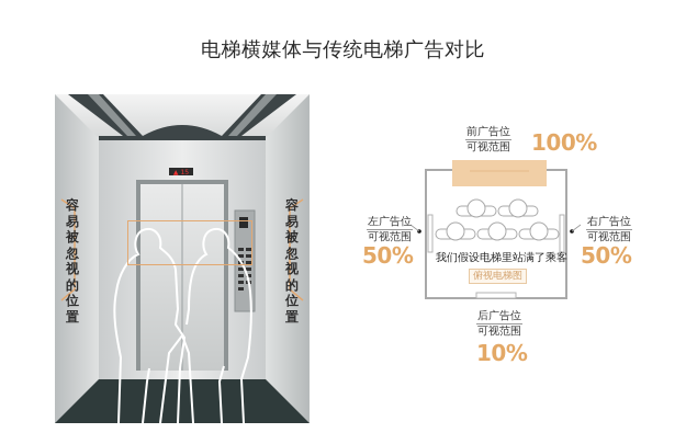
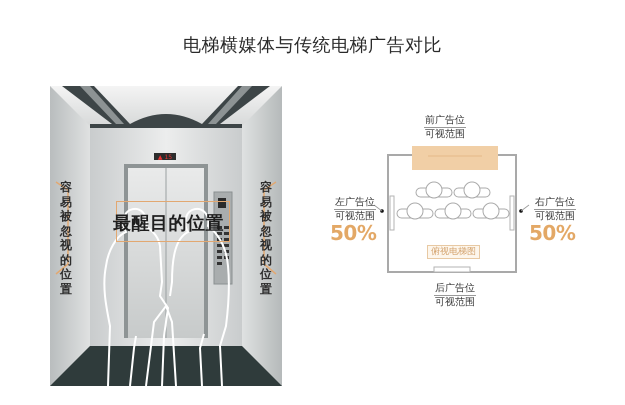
  电梯横媒体与传统电梯广告对比
+ 最醒目的位置
  容易被忽视的位置
  容易被忽视的位置
  前广告位
  可视范围
- 100%
  左广告位
  可视范围
  50%
  右广告位
  可视范围
  50%
  后广告位
  可视范围
- 10%
- 我们假设电梯里站满了乘客
  俯视电梯图
